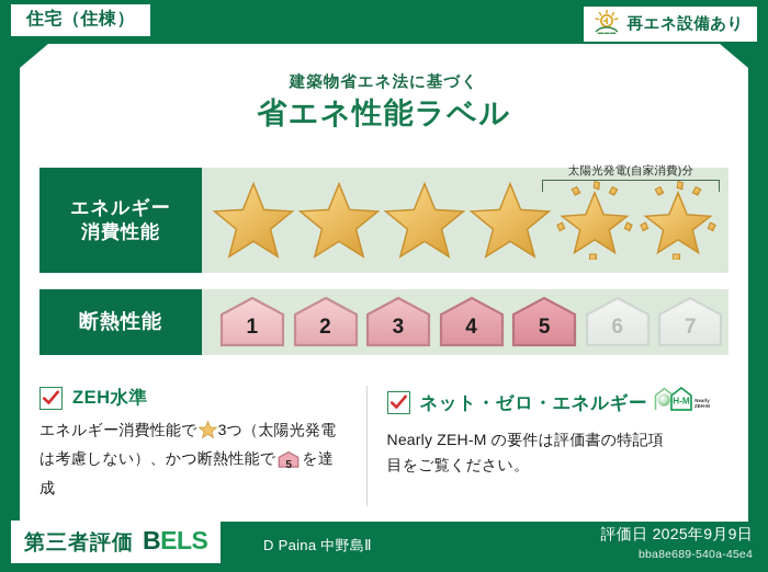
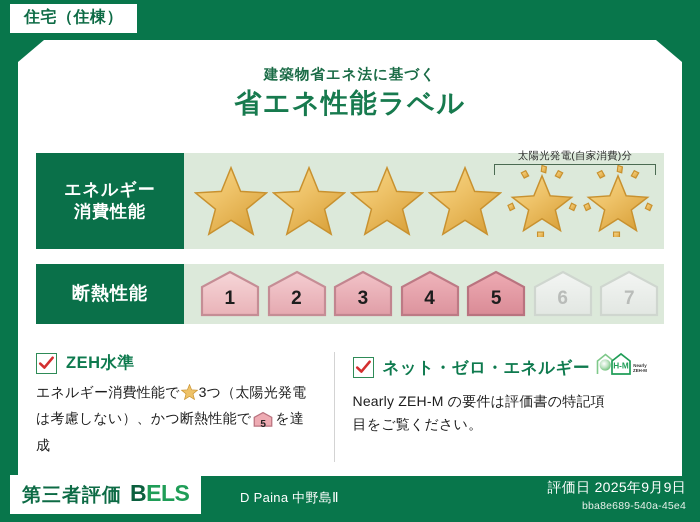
  住宅（住棟）
- 再エネ設備あり
  建築物省エネ法に基づく
  省エネ性能ラベル
  エネルギー
  消費性能
  太陽光発電(自家消費)分
  断熱性能
  1
  2
  3
  4
  5
  6
  7
  ZEH水準
  エネルギー消費性能で 3つ（太陽光発電
  は考慮しない）、かつ断熱性能で
  5
  を達成
  ネット・ゼロ・エネルギー
  H-M
  Nearly ZEH-M の要件は評価書の特記項
  目をご覧ください。
  第三者評価
  BELS
  D Paina 中野島Ⅱ
  評価日 2025年9月9日
  bba8e689-540a-45e4
